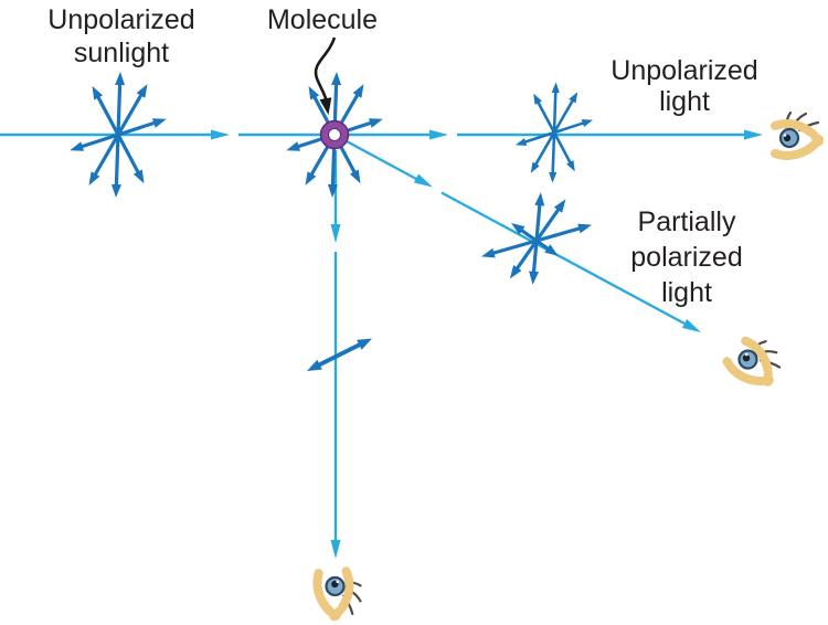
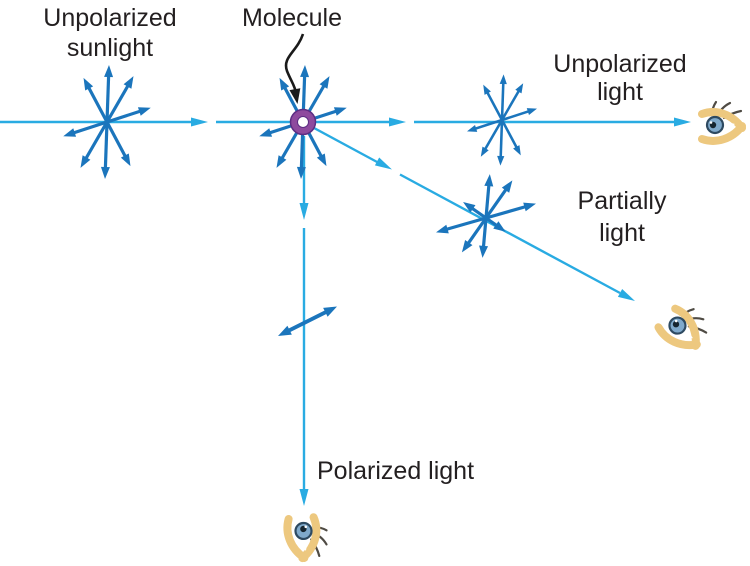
  Unpolarized
  sunlight
  Molecule
  Unpolarized
  light
  Partially
- polarized
  light
+ Polarized light
